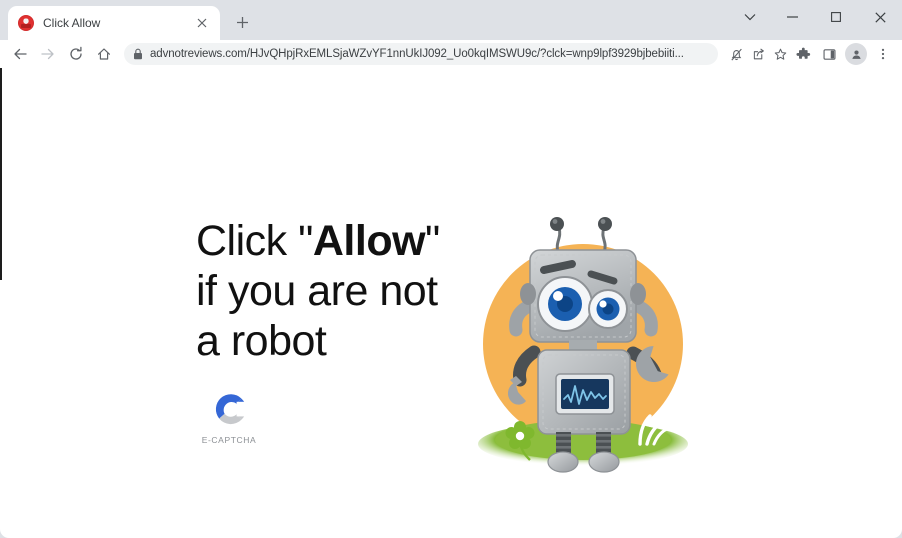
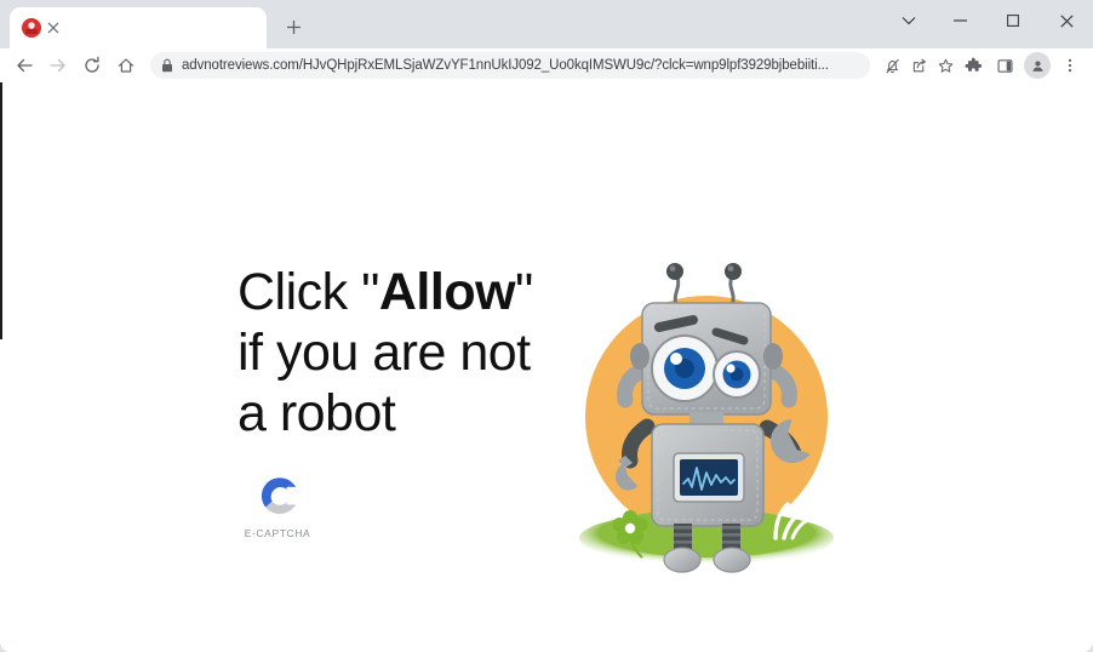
- Click Allow
  advnotreviews.com/HJvQHpjRxEMLSjaWZvYF1nnUkIJ092_Uo0kqIMSWU9c/?clck=wnp9lpf3929bjbebiiti...
  Click "Allow" if you are not a robot
  E-CAPTCHA
